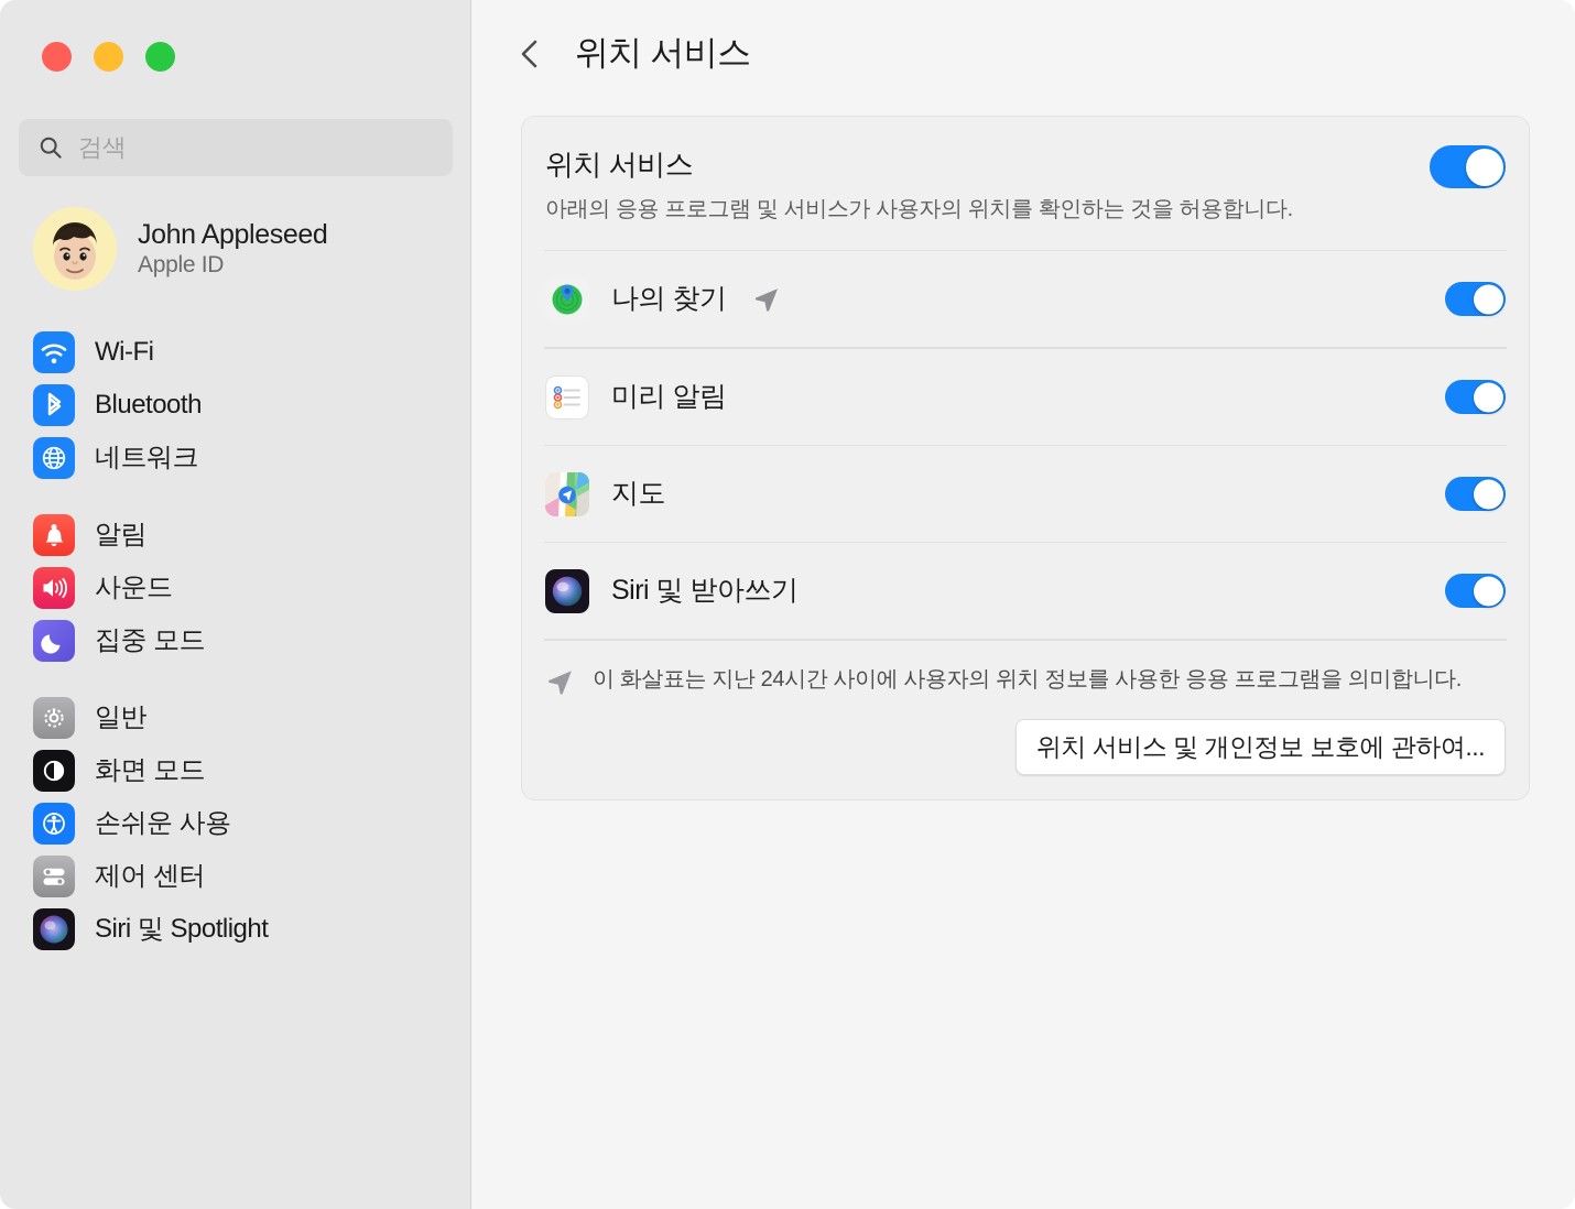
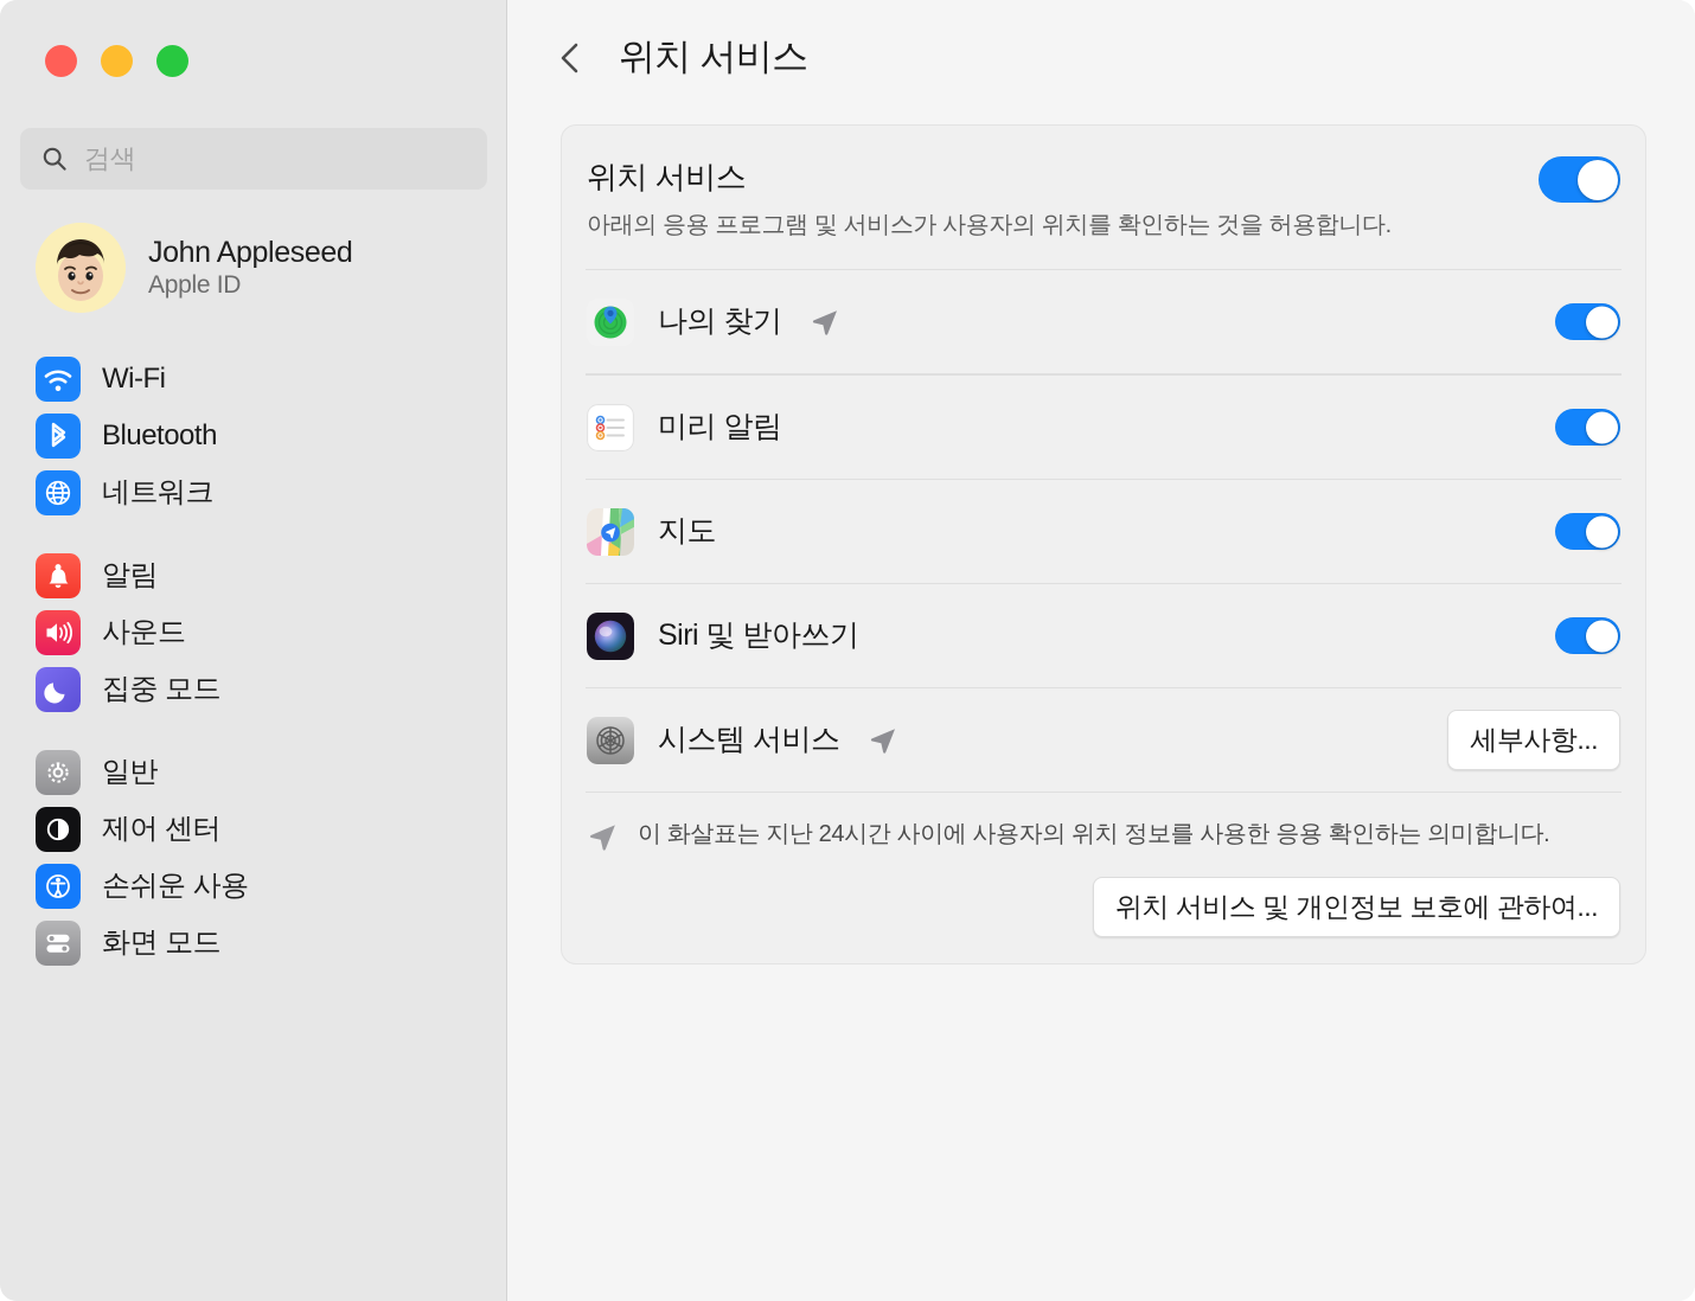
  검색
  John Appleseed
  Apple ID
  Wi-Fi
  Bluetooth
  네트워크
  알림
  사운드
  집중 모드
  일반
- 화면 모드
+ 제어 센터
  손쉬운 사용
- 제어 센터
+ 화면 모드
- Siri 및 Spotlight
  위치 서비스
  위치 서비스
  아래의 응용 프로그램 및 서비스가 사용자의 위치를 확인하는 것을 허용합니다.
  나의 찾기
  미리 알림
  지도
  Siri 및 받아쓰기
+ 시스템 서비스
+ 세부사항...
- 이 화살표는 지난 24시간 사이에 사용자의 위치 정보를 사용한 응용 프로그램을 의미합니다.
+ 이 화살표는 지난 24시간 사이에 사용자의 위치 정보를 사용한 응용 확인하는 의미합니다.
  위치 서비스 및 개인정보 보호에 관하여...
